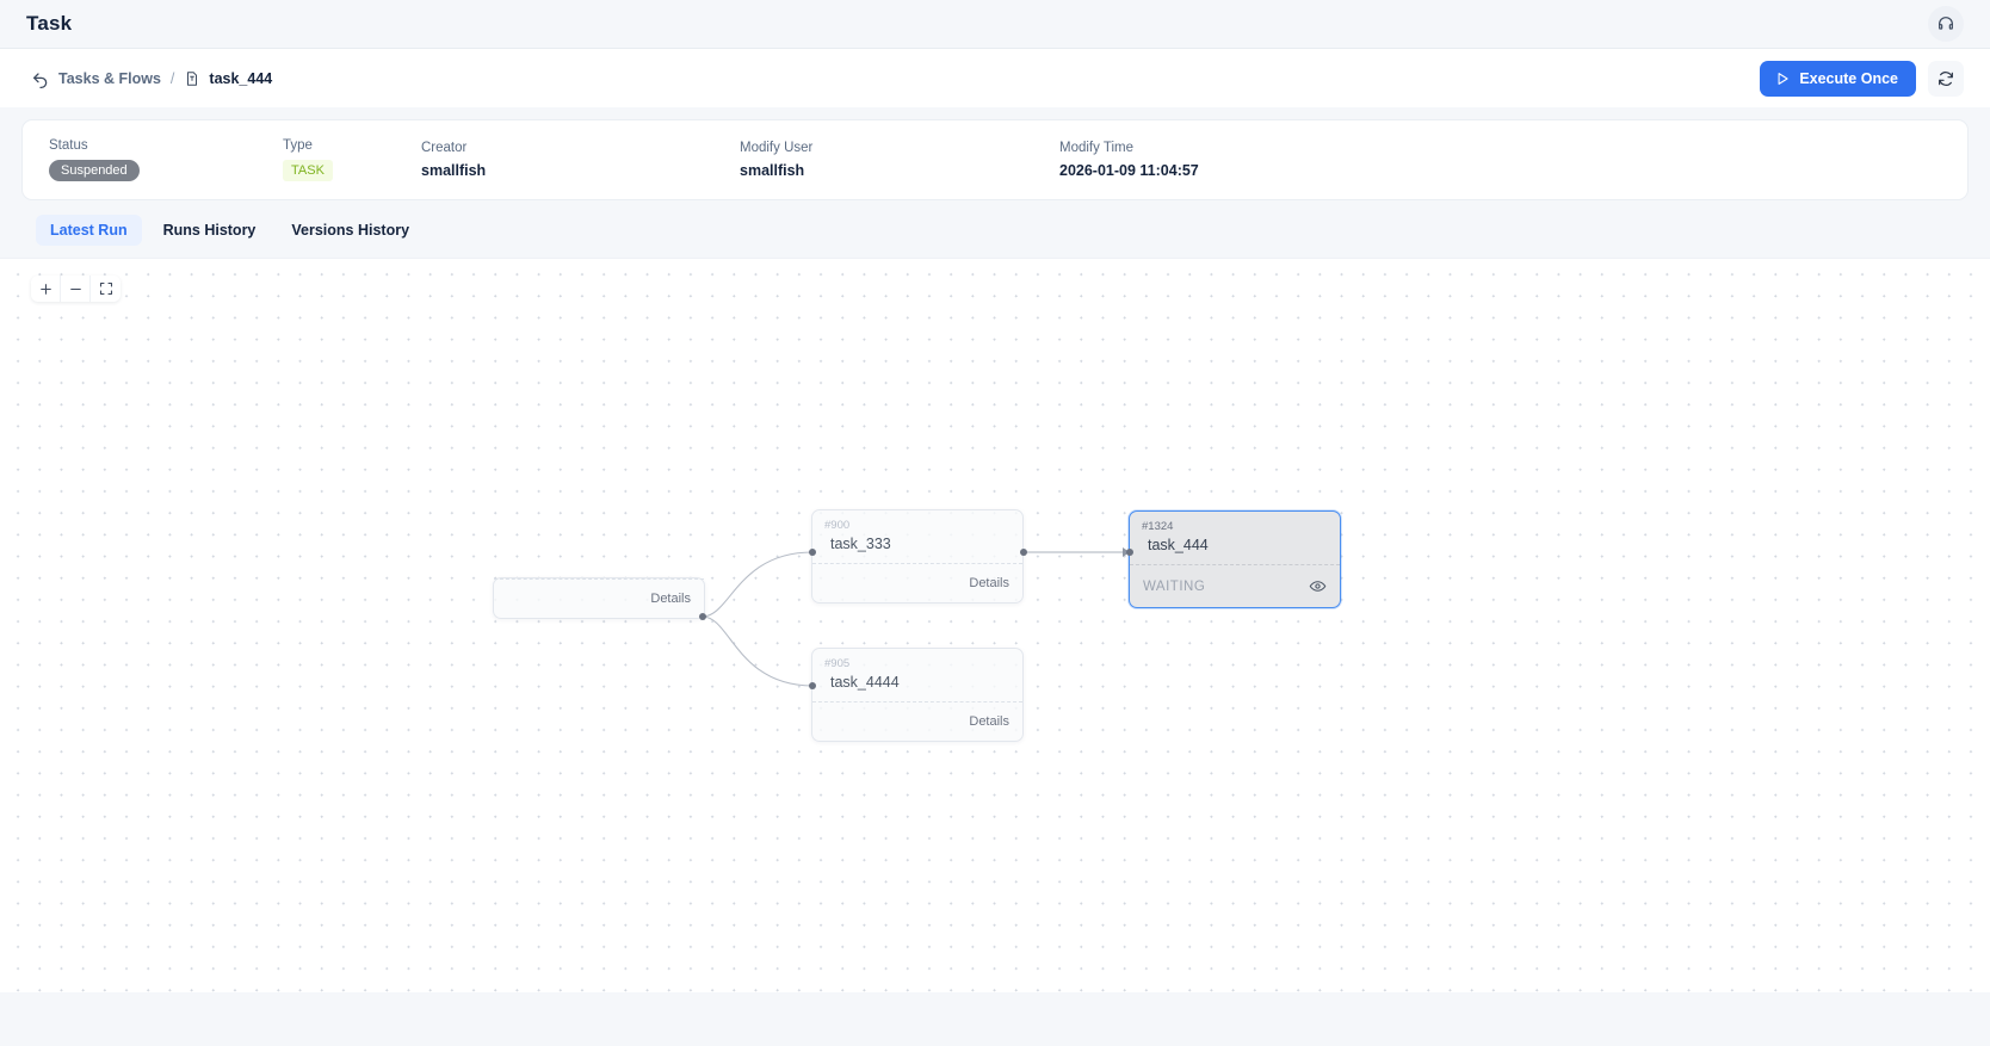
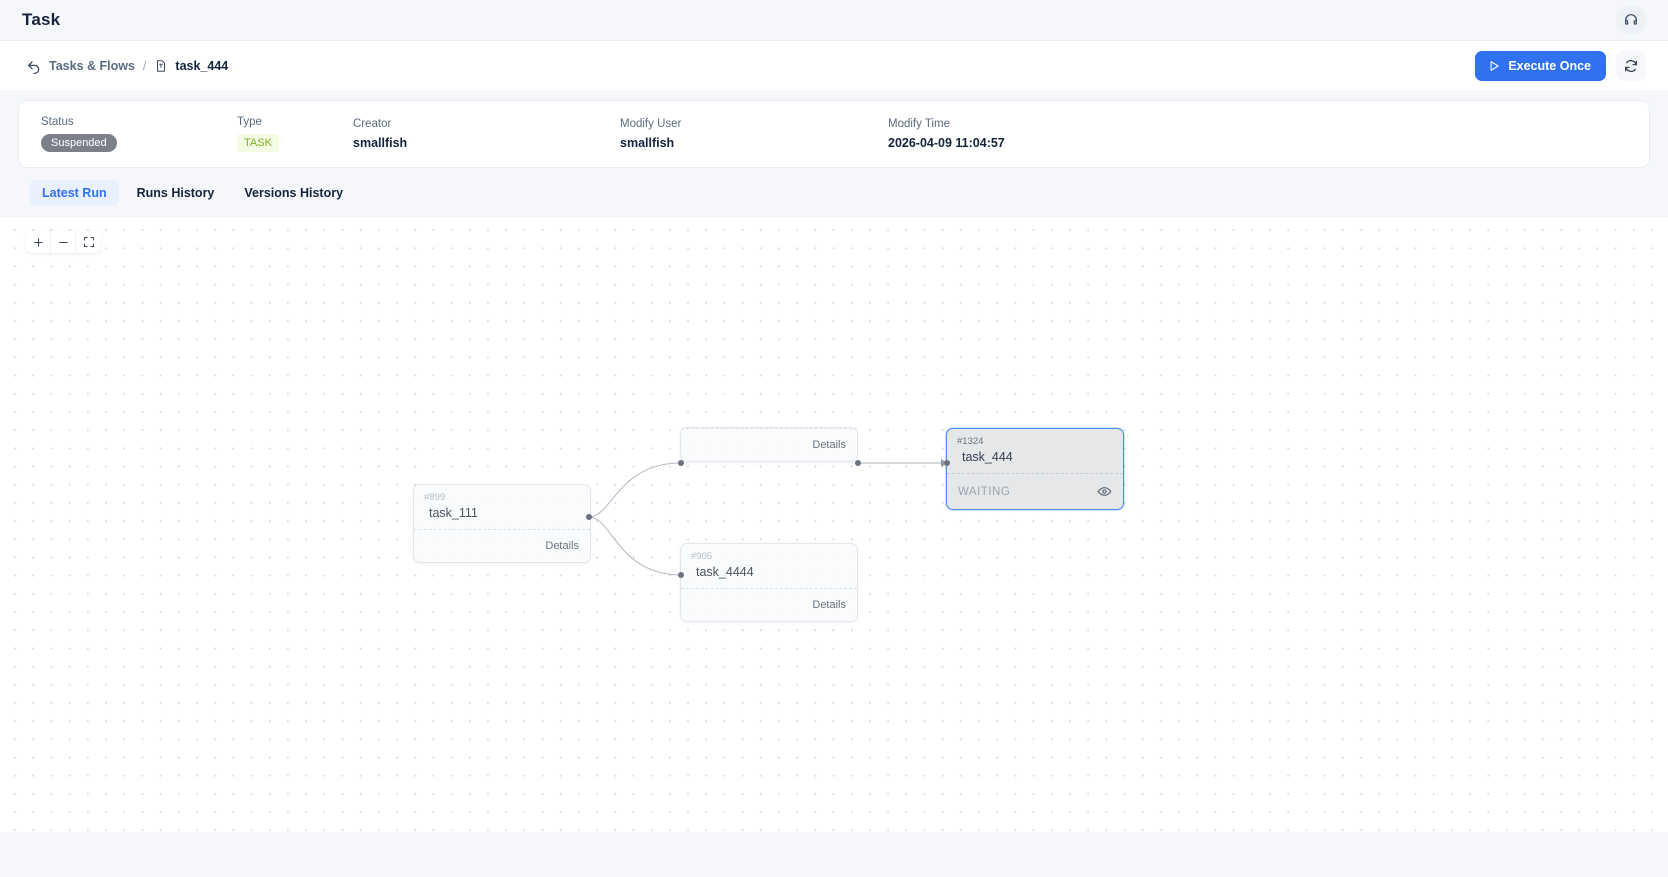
  Task
  Tasks & Flows
  /
  task_444
  Execute Once
  Status
  Suspended
  Type
  TASK
  Creator
  smallfish
  Modify User
  smallfish
  Modify Time
- 2026-01-09 11:04:57
+ 2026-04-09 11:04:57
  Latest Run
  Runs History
  Versions History
+ #899
+ task_111
  Details
- #900
- task_333
  Details
  #905
  task_4444
  Details
  #1324
  task_444
  WAITING
